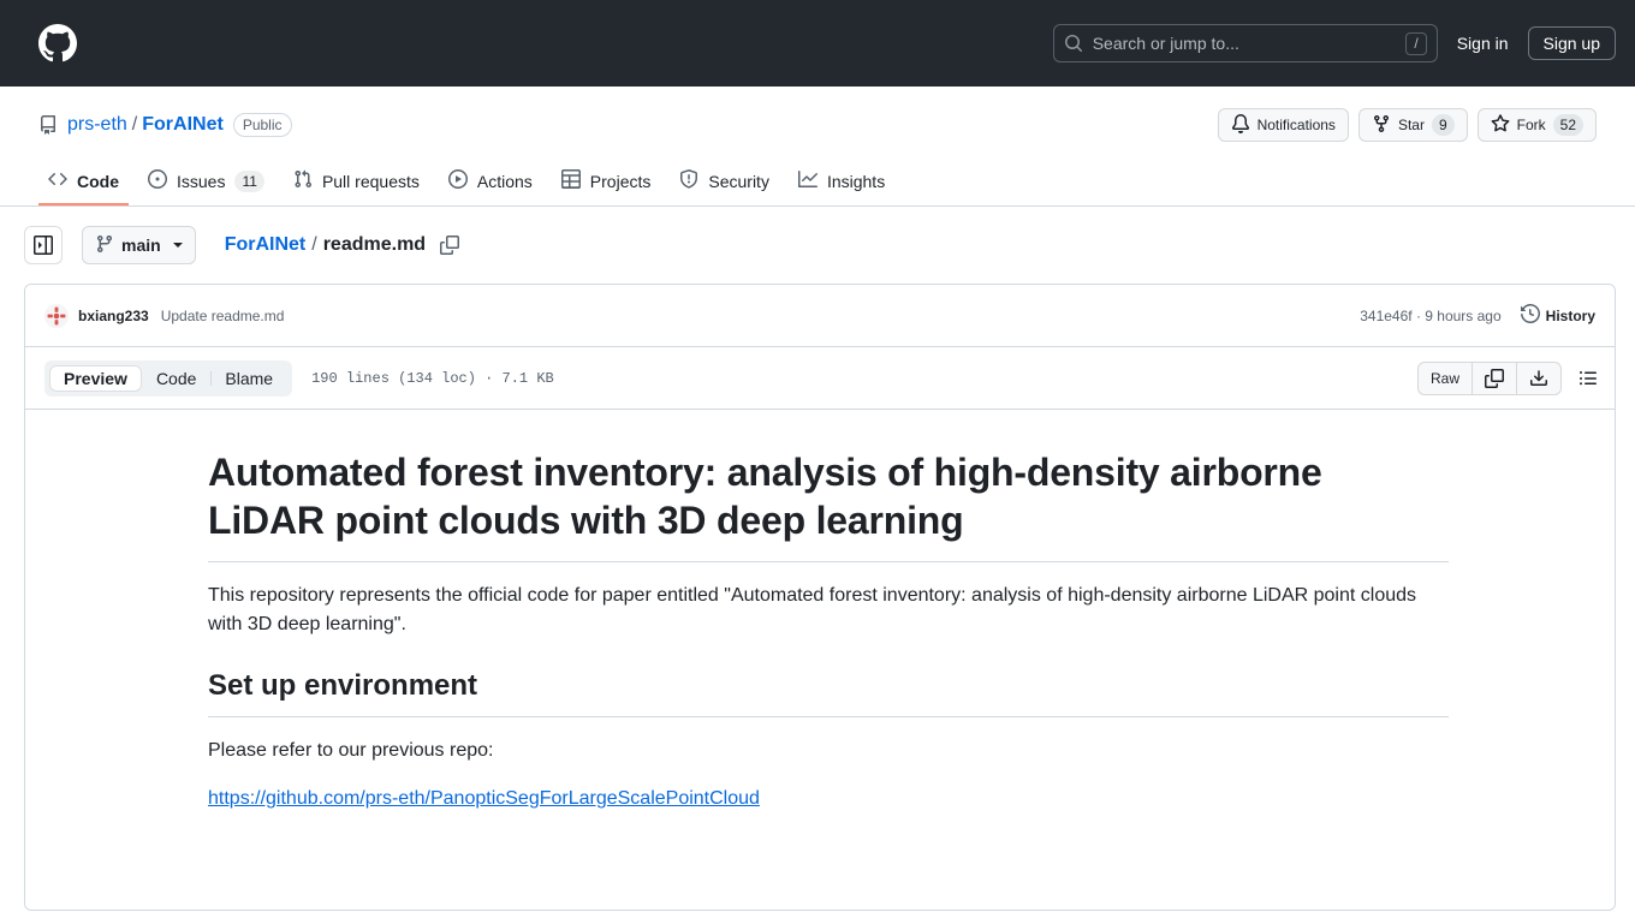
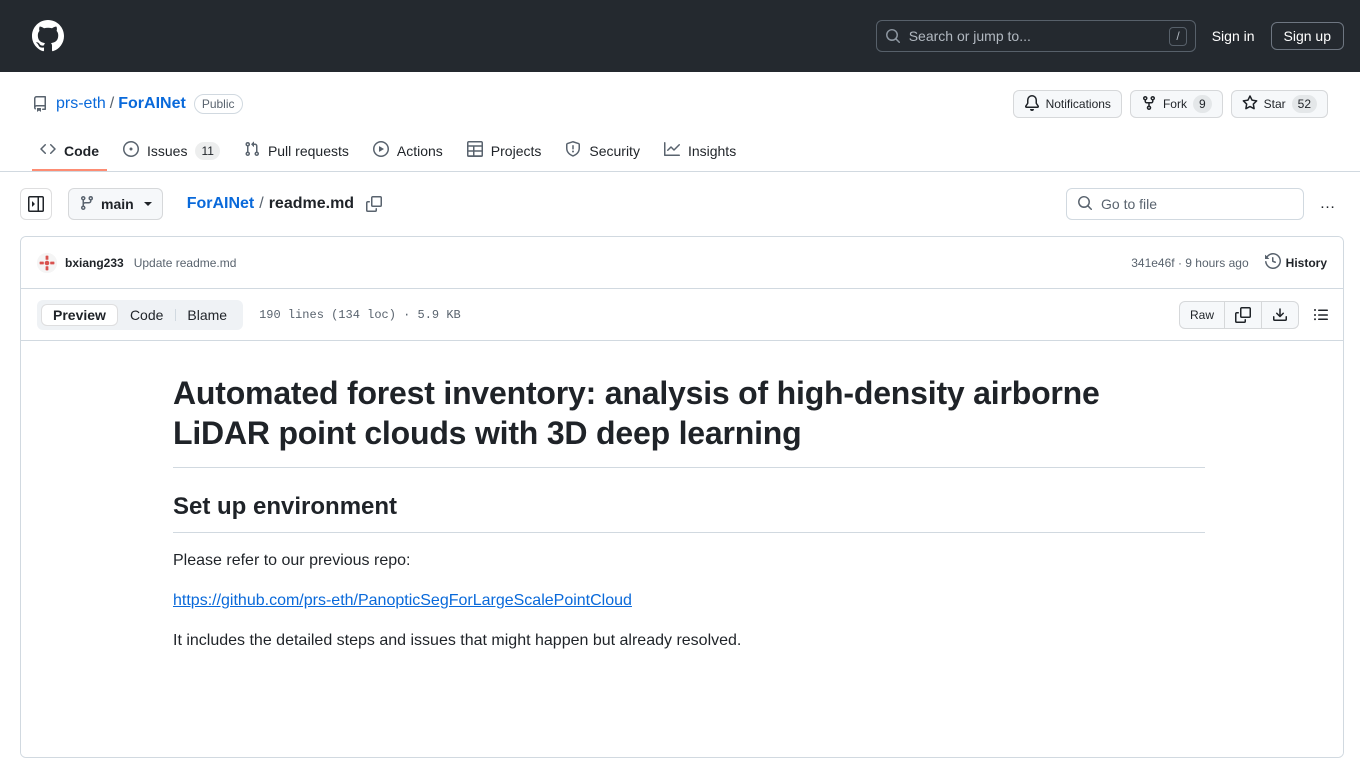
  Search or jump to...
  /
  Sign in
  Sign up
  prs-eth
  /
  ForAINet
  Public
  Notifications
- Star
+ Fork
  9
- Fork
+ Star
  52
  Code
  Issues
  11
  Pull requests
  Actions
  Projects
  Security
  Insights
  main
  ForAINet
  /
  readme.md
+ Go to file
+ …
  bxiang233
  Update readme.md
  341e46f · 9 hours ago
  History
  Preview
  Code
  Blame
- 190 lines (134 loc) · 7.1 KB
+ 190 lines (134 loc) · 5.9 KB
  Raw
  Automated forest inventory: analysis of high-density airborne LiDAR point clouds with 3D deep learning
- This repository represents the official code for paper entitled "Automated forest inventory: analysis of high-density airborne LiDAR point clouds with 3D deep learning".
  Set up environment
  Please refer to our previous repo:
  https://github.com/prs-eth/PanopticSegForLargeScalePointCloud
+ It includes the detailed steps and issues that might happen but already resolved.
